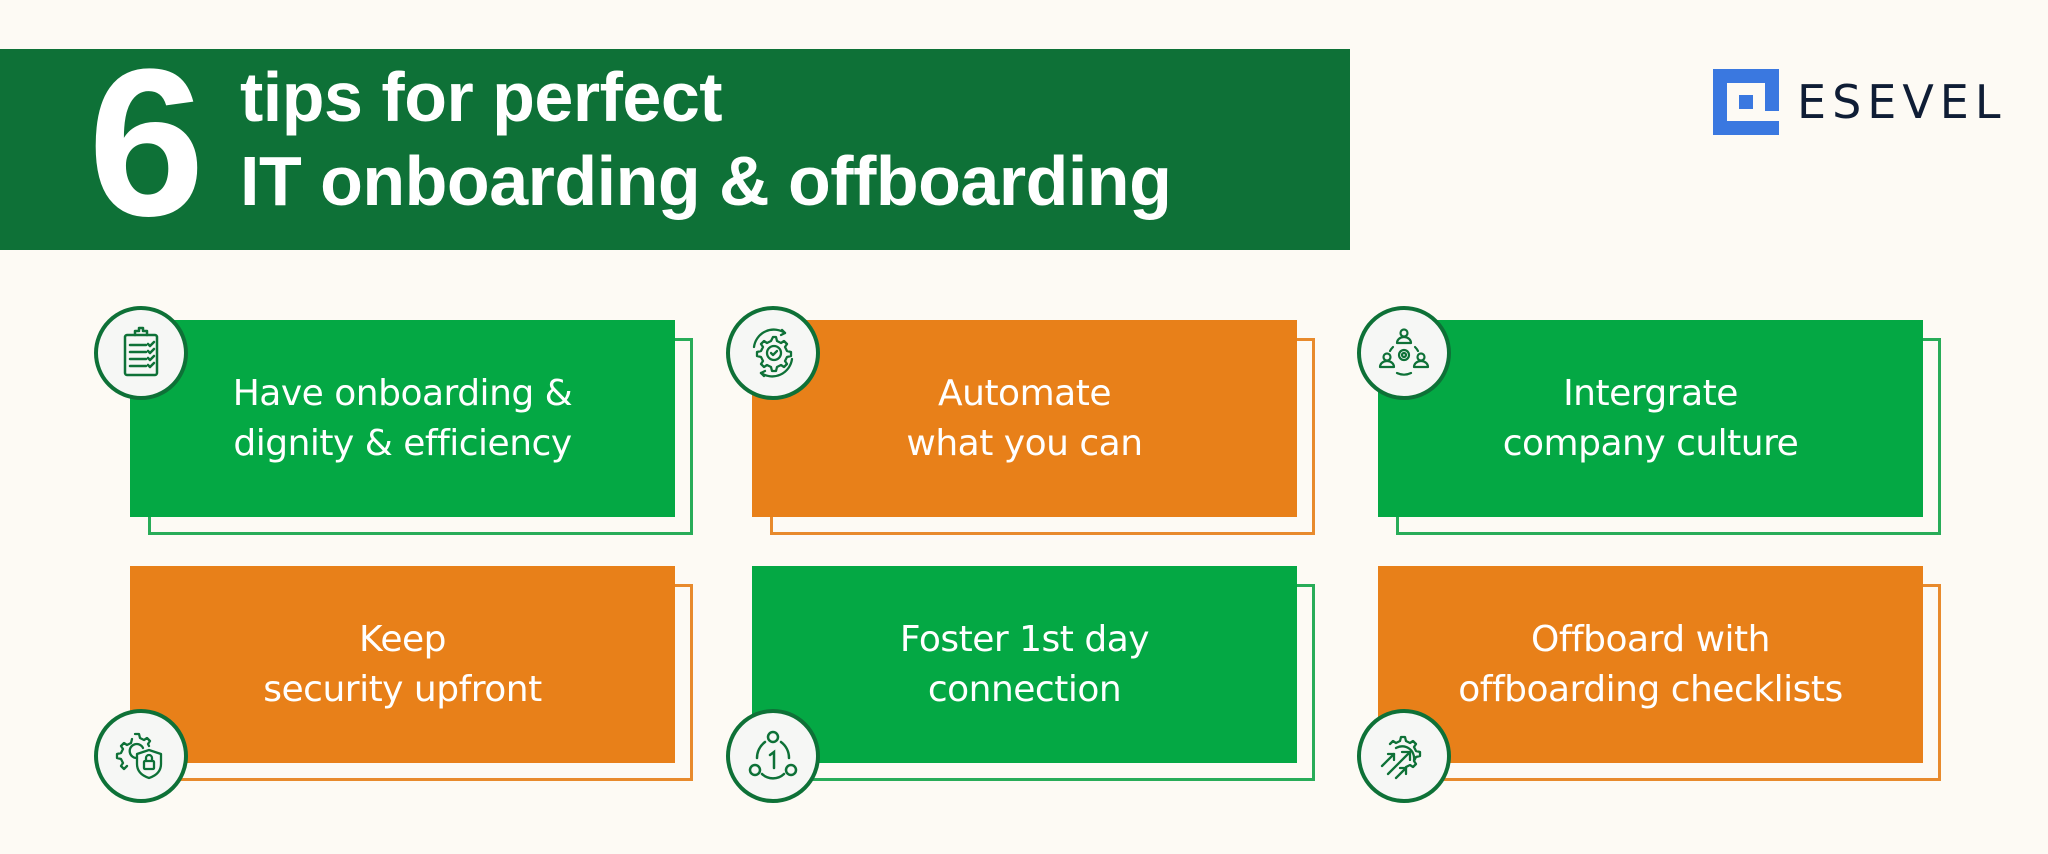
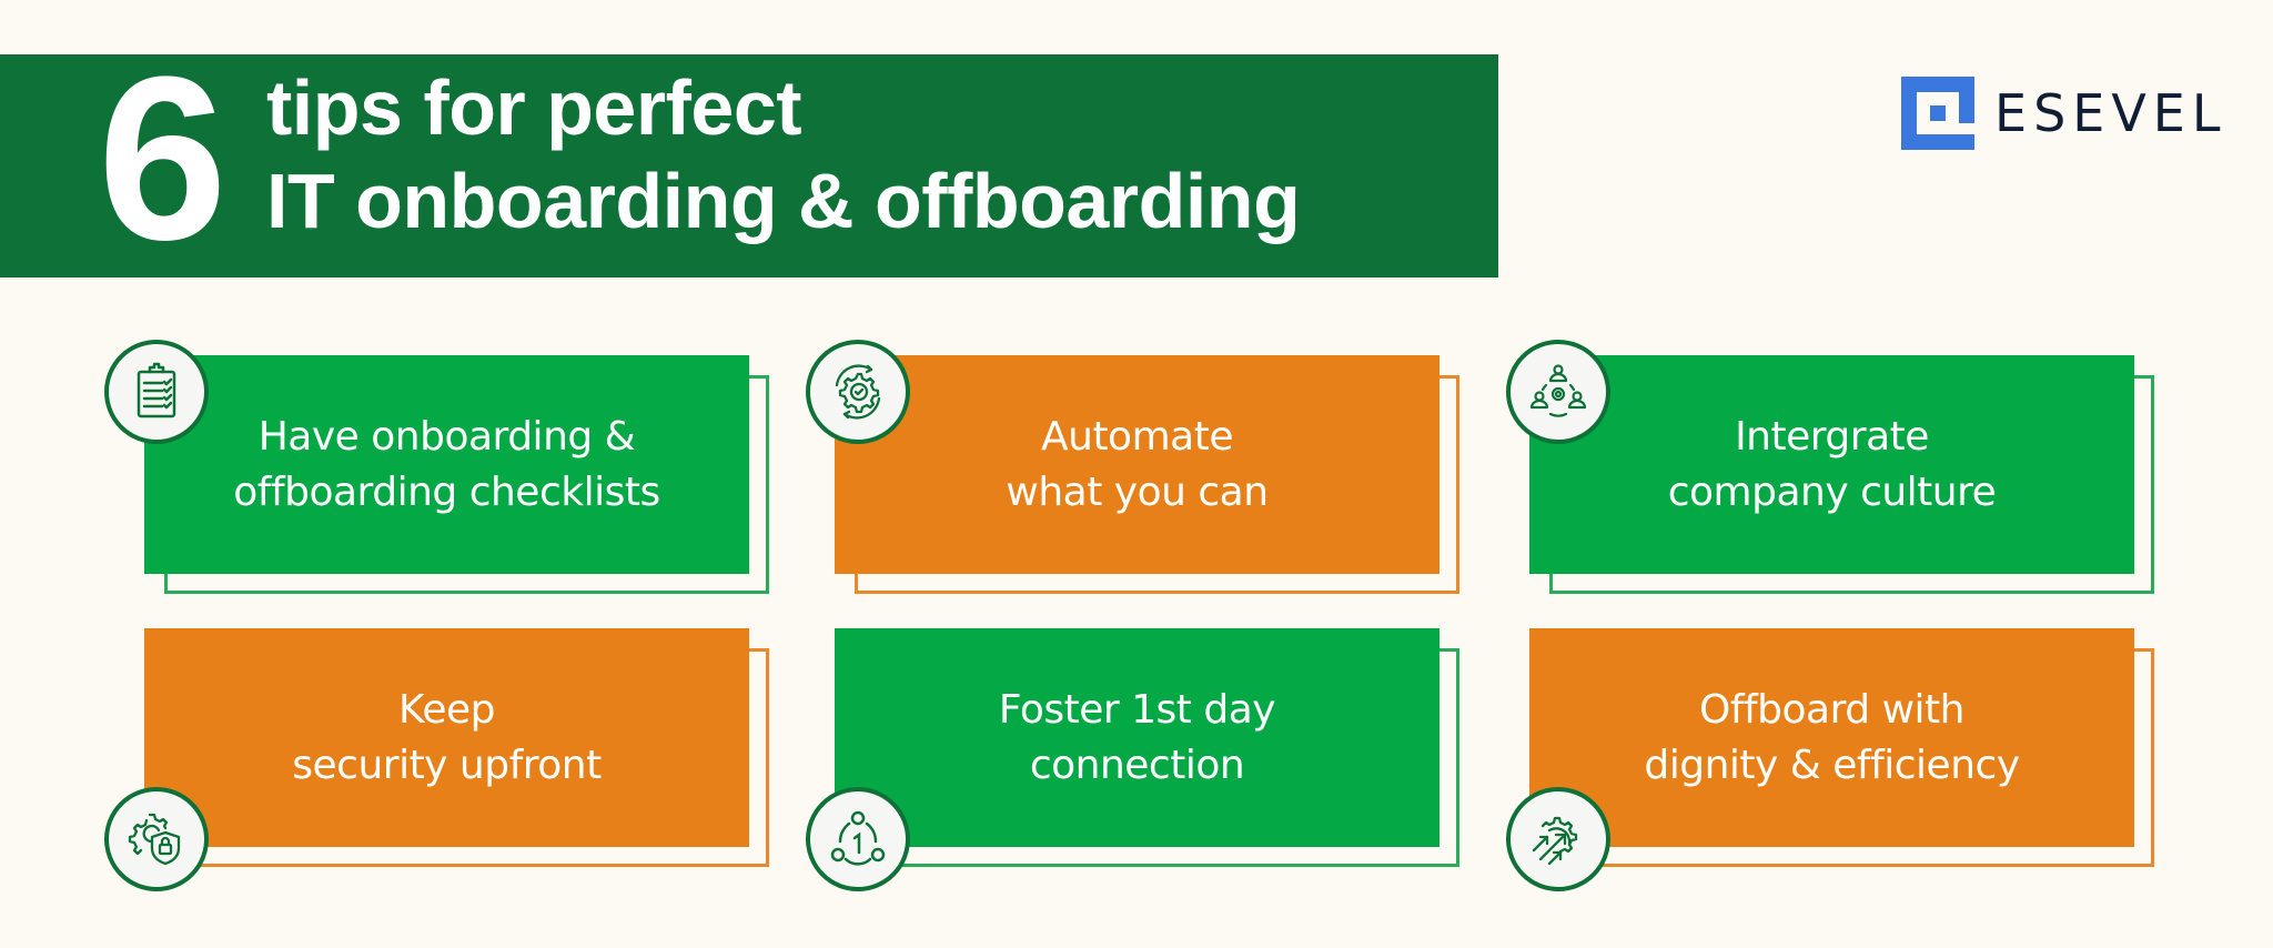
  6
  tips for perfect
  IT onboarding & offboarding
  ESEVEL
  Have onboarding &
- dignity & efficiency
+ offboarding checklists
  Automate
  what you can
  Intergrate
  company culture
  Keep
  security upfront
  Foster 1st day
  connection
  Offboard with
- offboarding checklists
+ dignity & efficiency
